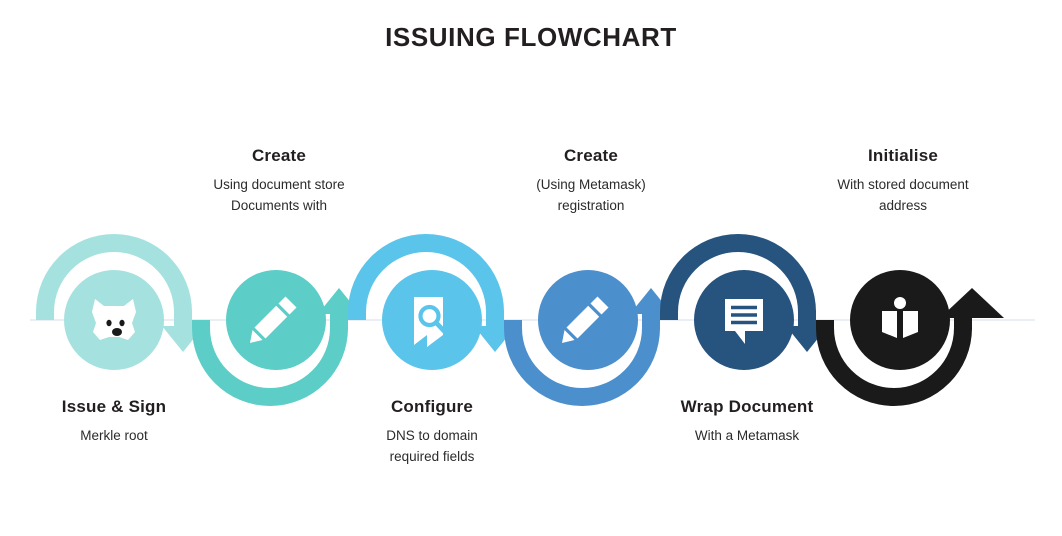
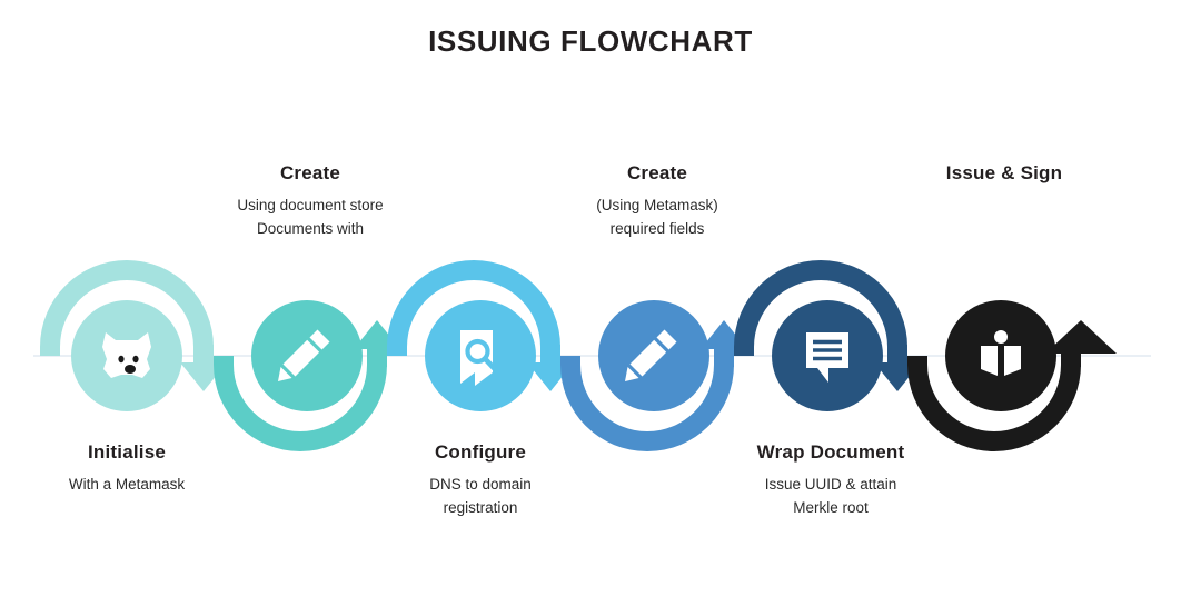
  ISSUING FLOWCHART
- Issue & Sign
+ Initialise
- Merkle root
+ With a Metamask
  Create
  Using document store
  Documents with
  Configure
  DNS to domain
- required fields
+ registration
  Create
  (Using Metamask)
- registration
+ required fields
  Wrap Document
+ Issue UUID & attain
- With a Metamask
+ Merkle root
- Initialise
+ Issue & Sign
- With stored document
- address
